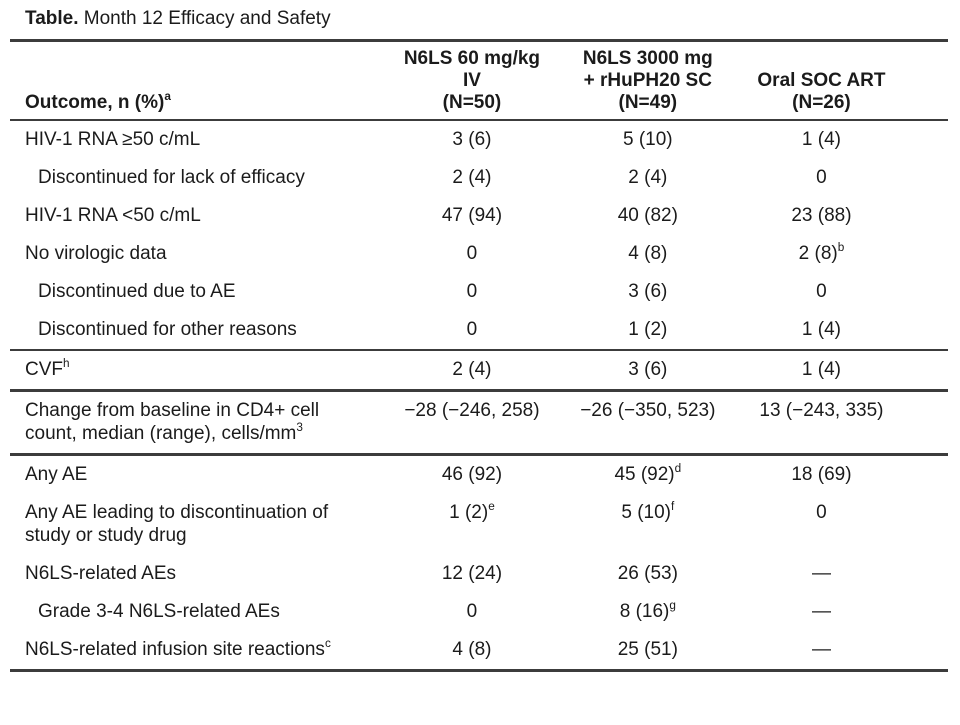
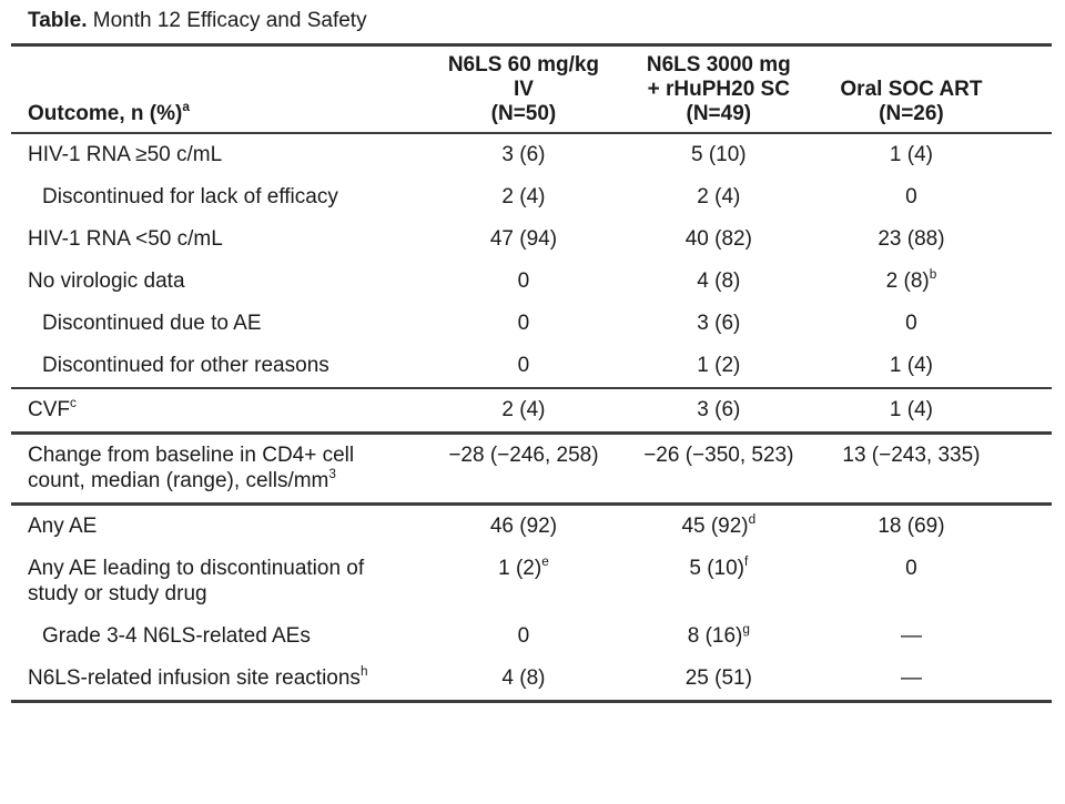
  Table. Month 12 Efficacy and Safety
  Outcome, n (%)a	N6LS 60 mg/kgIV(N=50)	N6LS 3000 mg+ rHuPH20 SC(N=49)	Oral SOC ART(N=26)
  HIV-1 RNA ≥50 c/mL	3 (6)	5 (10)	1 (4)
  Discontinued for lack of efficacy	2 (4)	2 (4)	0
  HIV-1 RNA <50 c/mL	47 (94)	40 (82)	23 (88)
  No virologic data	0	4 (8)	2 (8)b
  Discontinued due to AE	0	3 (6)	0
  Discontinued for other reasons	0	1 (2)	1 (4)
- CVFh	2 (4)	3 (6)	1 (4)
+ CVFc	2 (4)	3 (6)	1 (4)
  Change from baseline in CD4+ cellcount, median (range), cells/mm3	−28 (−246, 258)	−26 (−350, 523)	13 (−243, 335)
  Any AE	46 (92)	45 (92)d	18 (69)
  Any AE leading to discontinuation ofstudy or study drug	1 (2)e	5 (10)f	0
- N6LS-related AEs	12 (24)	26 (53)	—
  Grade 3-4 N6LS-related AEs	0	8 (16)g	—
- N6LS-related infusion site reactionsc	4 (8)	25 (51)	—
+ N6LS-related infusion site reactionsh	4 (8)	25 (51)	—
